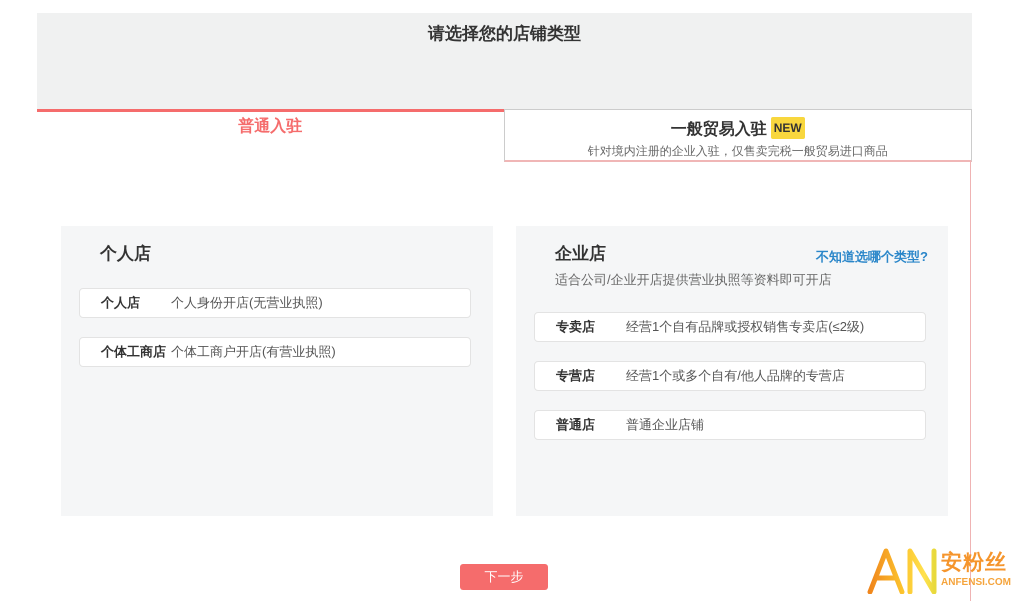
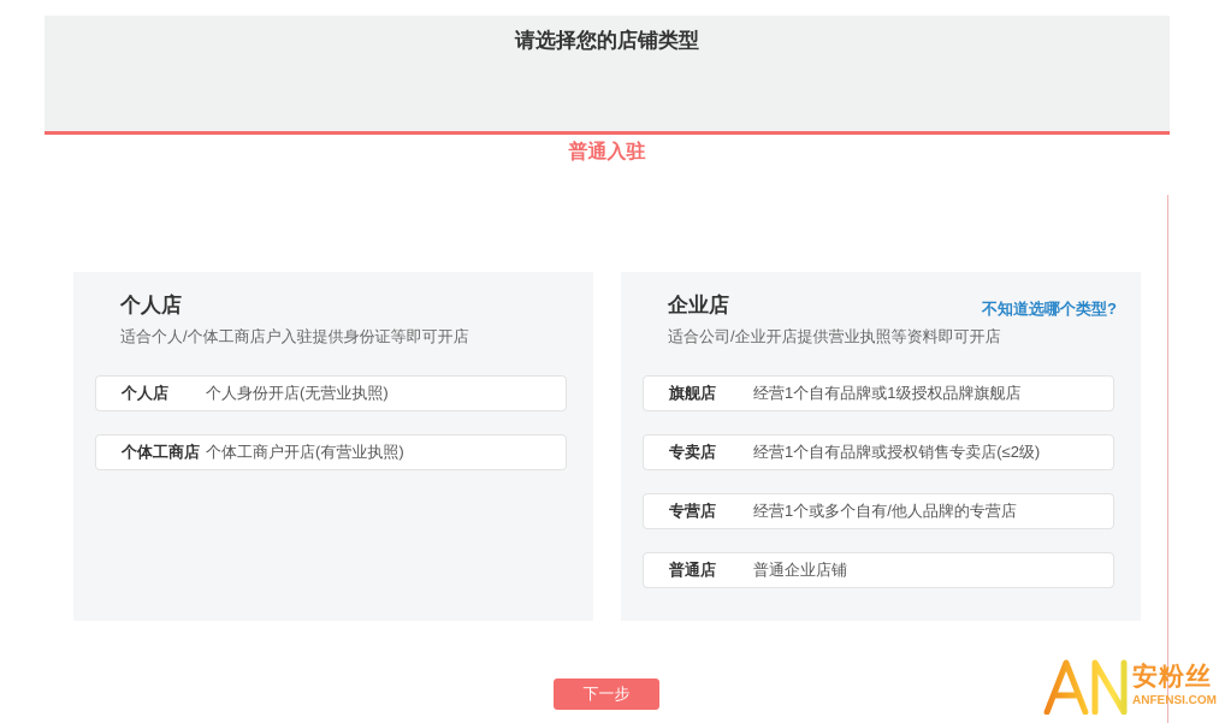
  请选择您的店铺类型
  普通入驻
- 一般贸易入驻 NEW
- 针对境内注册的企业入驻，仅售卖完税一般贸易进口商品
  个人店
+ 适合个人/个体工商店户入驻提供身份证等即可开店
  个人店
  个人身份开店(无营业执照)
  个体工商店
  个体工商户开店(有营业执照)
  不知道选哪个类型?
  企业店
  适合公司/企业开店提供营业执照等资料即可开店
+ 旗舰店
+ 经营1个自有品牌或1级授权品牌旗舰店
  专卖店
  经营1个自有品牌或授权销售专卖店(≤2级)
  专营店
  经营1个或多个自有/他人品牌的专营店
  普通店
  普通企业店铺
  下一步
  安粉丝
  ANFENSI.COM
